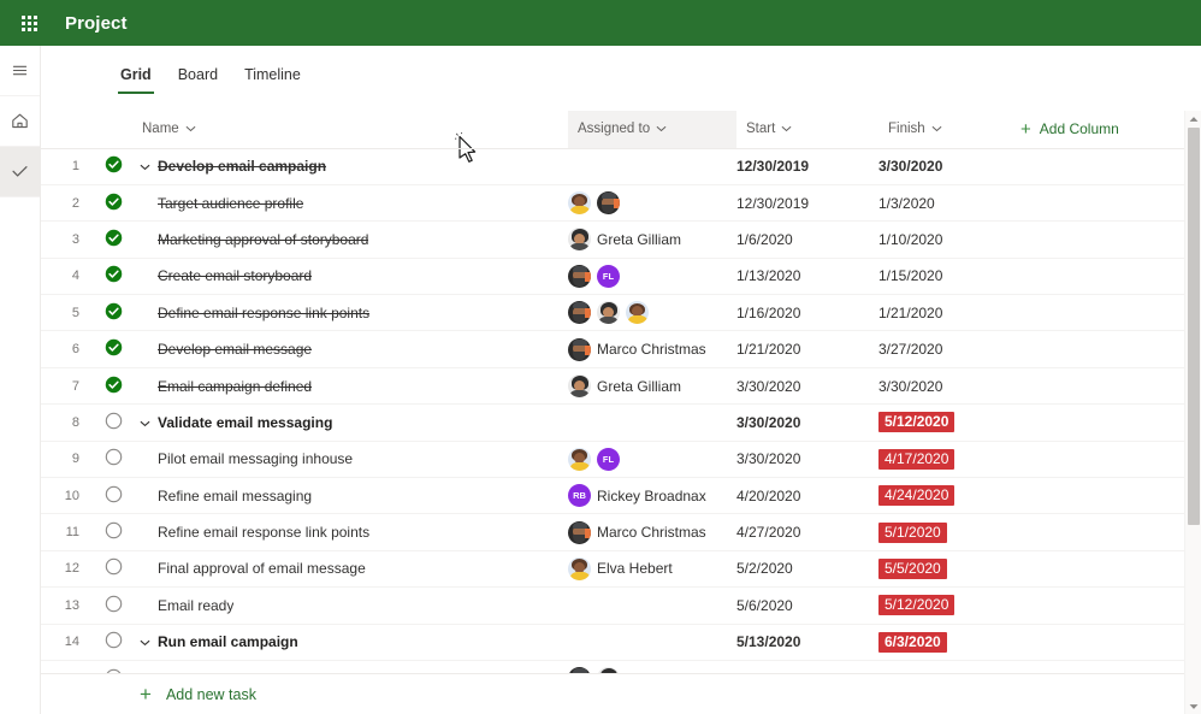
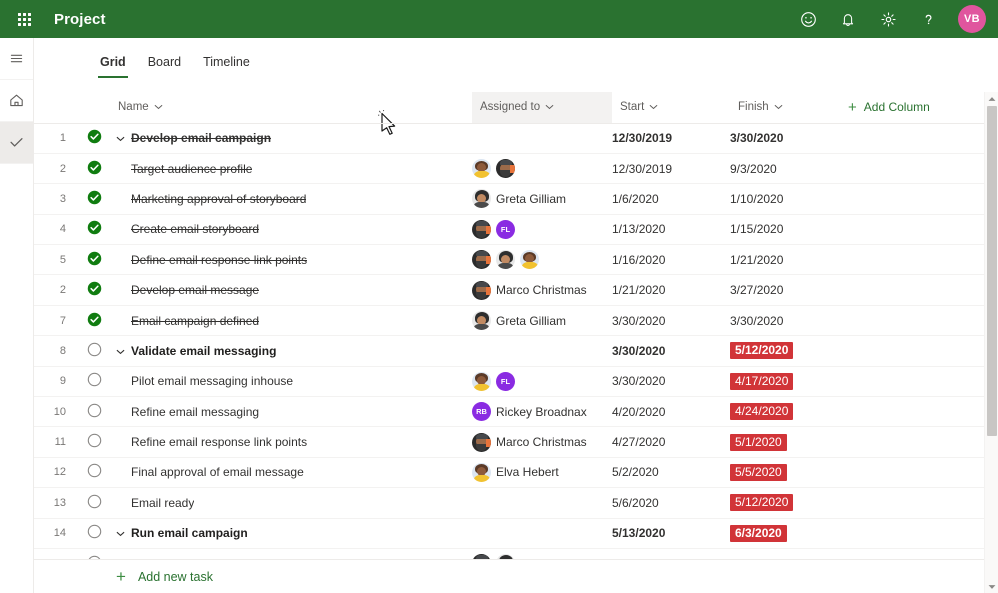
  Project
+ VB
  Grid
  Board
  Timeline
  		Name	Assigned to	Start	Finish	+ Add Column
  1		Develop email campaign		12/30/2019	3/30/2020
- 2		Target audience profile		12/30/2019	1/3/2020
+ 2		Target audience profile		12/30/2019	9/3/2020
  3		Marketing approval of storyboard	Greta Gilliam	1/6/2020	1/10/2020
  4		Create email storyboard	FL	1/13/2020	1/15/2020
  5		Define email response link points		1/16/2020	1/21/2020
- 6		Develop email message	Marco Christmas	1/21/2020	3/27/2020
+ 2		Develop email message	Marco Christmas	1/21/2020	3/27/2020
  7		Email campaign defined	Greta Gilliam	3/30/2020	3/30/2020
  8		Validate email messaging		3/30/2020	5/12/2020
  9		Pilot email messaging inhouse	FL	3/30/2020	4/17/2020
  10		Refine email messaging	RB Rickey Broadnax	4/20/2020	4/24/2020
  11		Refine email response link points	Marco Christmas	4/27/2020	5/1/2020
  12		Final approval of email message	Elva Hebert	5/2/2020	5/5/2020
  13		Email ready		5/6/2020	5/12/2020
  14		Run email campaign		5/13/2020	6/3/2020
  +
  Add new task
